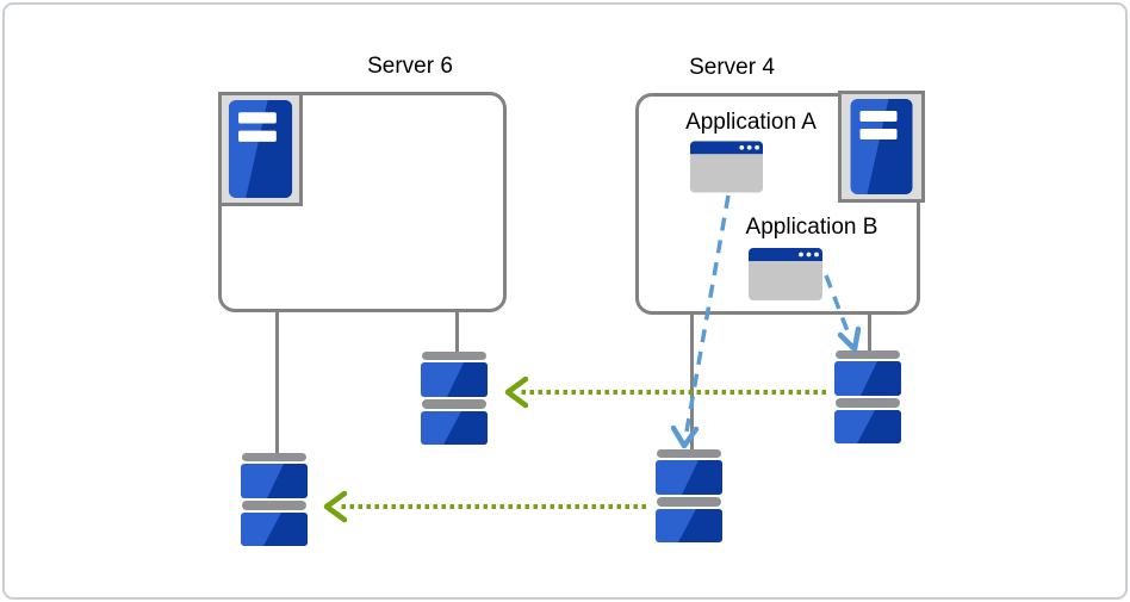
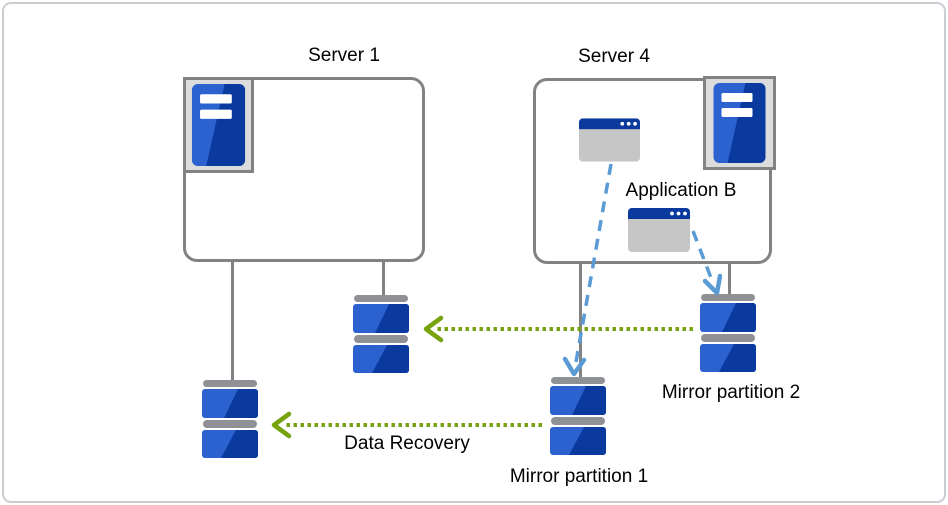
- Server 6
+ Server 1
  Server 4
- Application A
  Application B
+ Mirror partition 2
+ Mirror partition 1
+ Data Recovery
